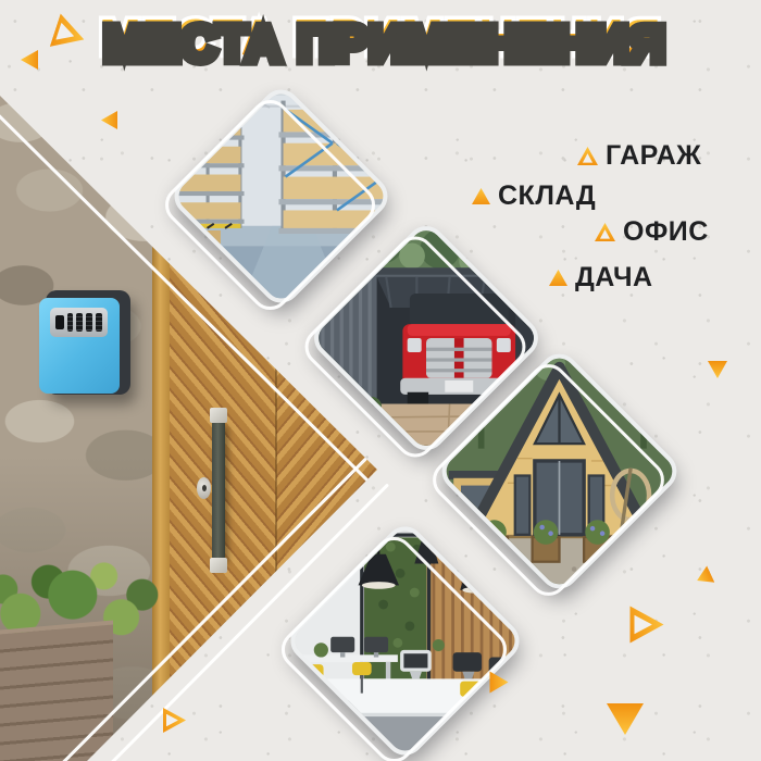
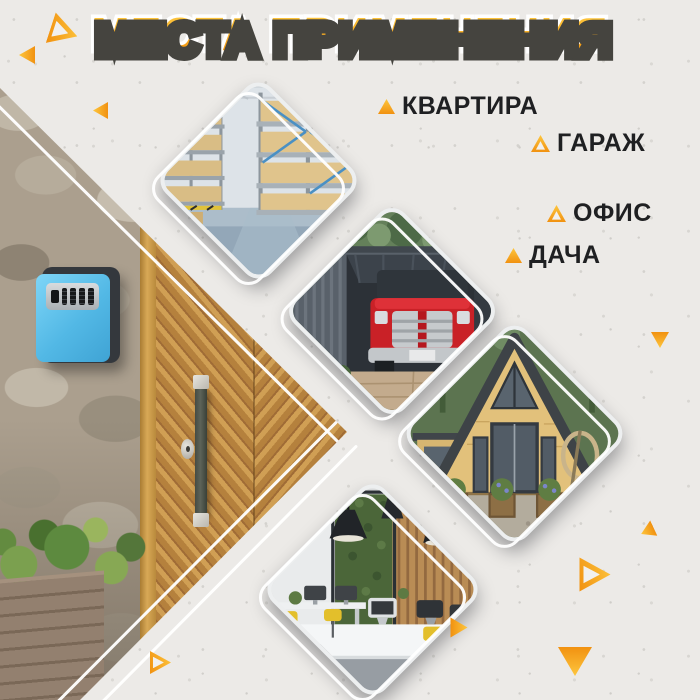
  МЕСТА ПРИМЕНЕНИЯ
  МЕСТА ПРИМЕНЕНИЯ
+ КВАРТИРА
  ГАРАЖ
- СКЛАД
  ОФИС
  ДАЧА
